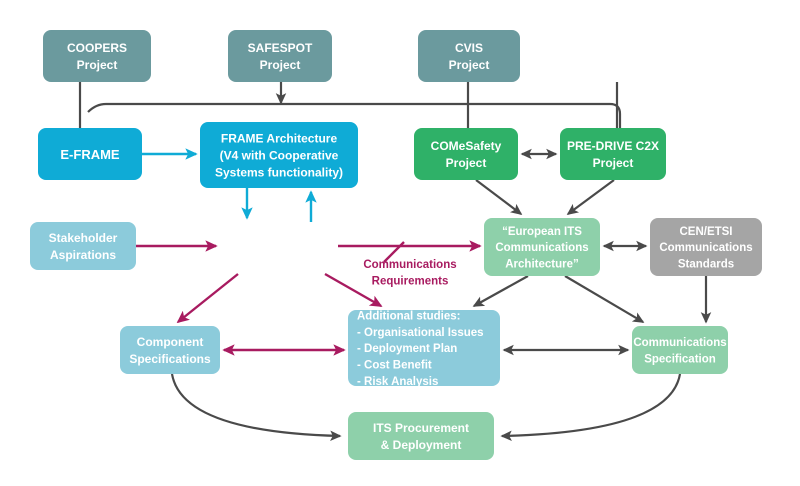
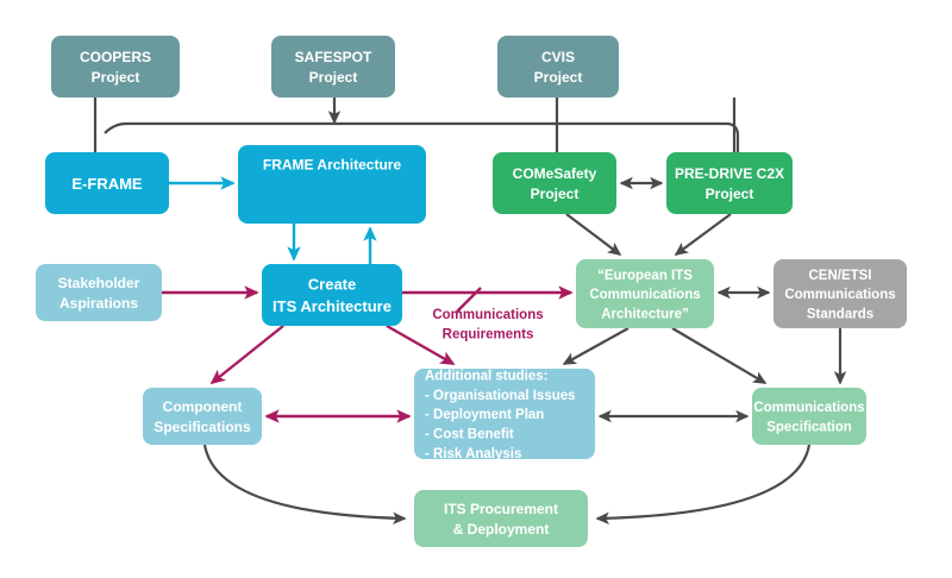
  COOPERS
  Project
  SAFESPOT
  Project
  CVIS
  Project
  E-FRAME
  FRAME Architecture
- (V4 with Cooperative
- Systems functionality)
  COMeSafety
  Project
  PRE-DRIVE C2X
  Project
  Stakeholder
  Aspirations
+ Create
+ ITS Architecture
  “European ITS
  Communications
  Architecture”
  CEN/ETSI
  Communications
  Standards
  Component
  Specifications
  Additional studies:
  - Organisational Issues
  - Deployment Plan
  - Cost Benefit
  - Risk Analysis
  Communications
  Specification
  ITS Procurement
  & Deployment
  Communications
  Requirements
